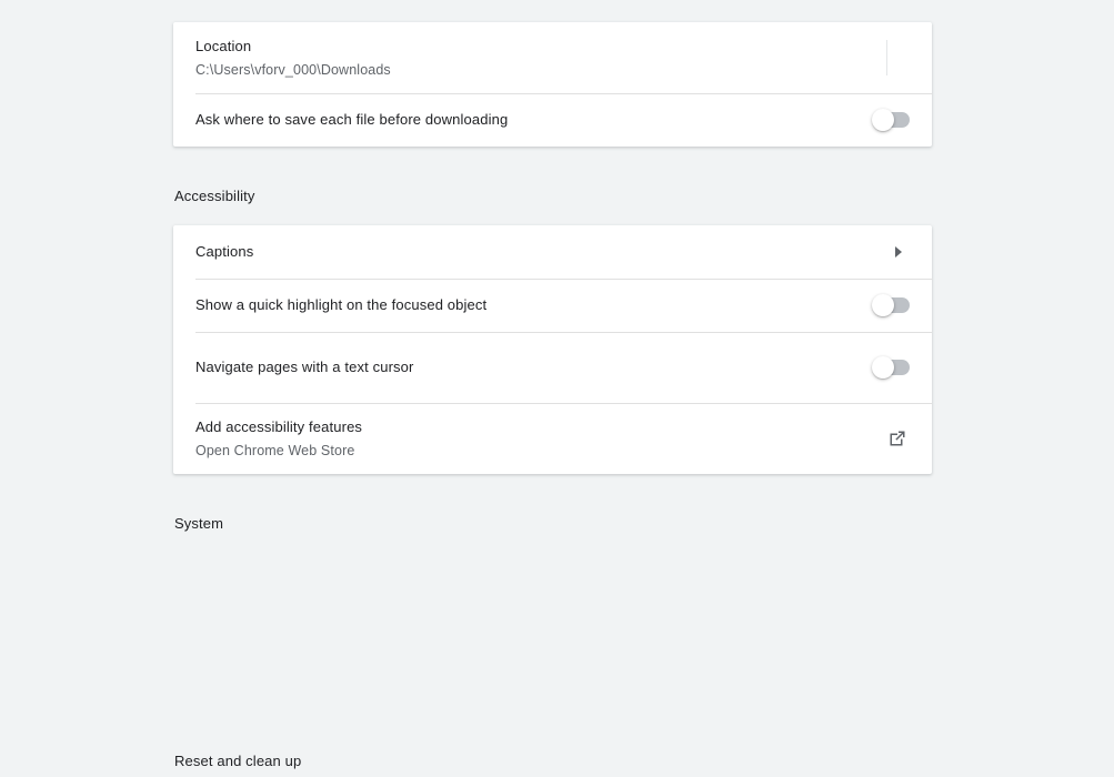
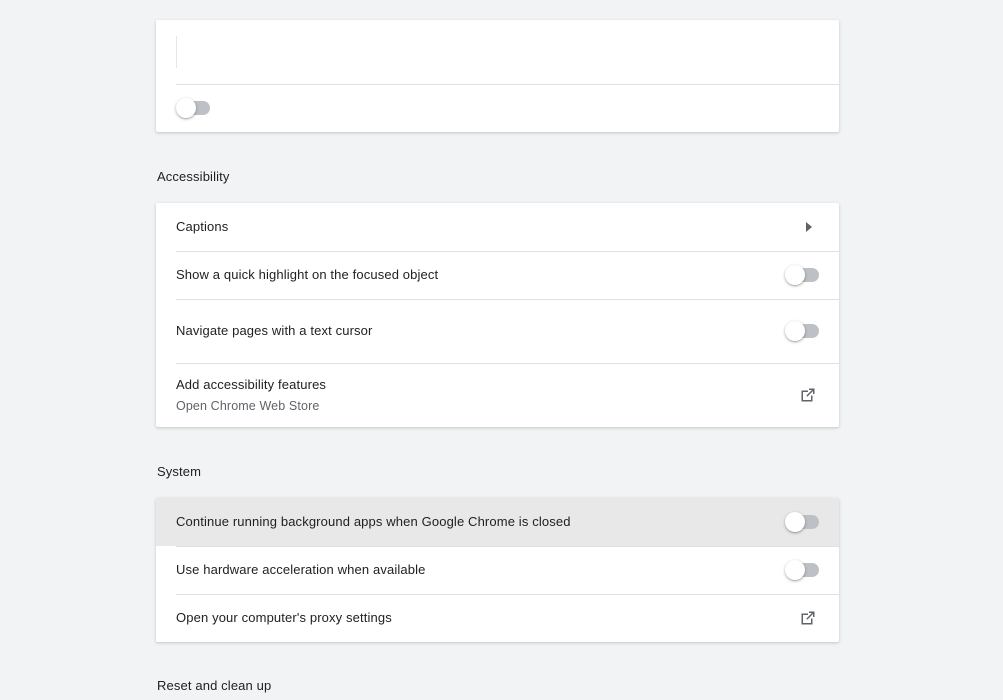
- Location
- C:\Users\vforv_000\Downloads
- Ask where to save each file before downloading
  Accessibility
  Captions
  Show a quick highlight on the focused object
  Navigate pages with a text cursor
  Add accessibility features
  Open Chrome Web Store
  System
+ Continue running background apps when Google Chrome is closed
+ Use hardware acceleration when available
+ Open your computer's proxy settings
  Reset and clean up
